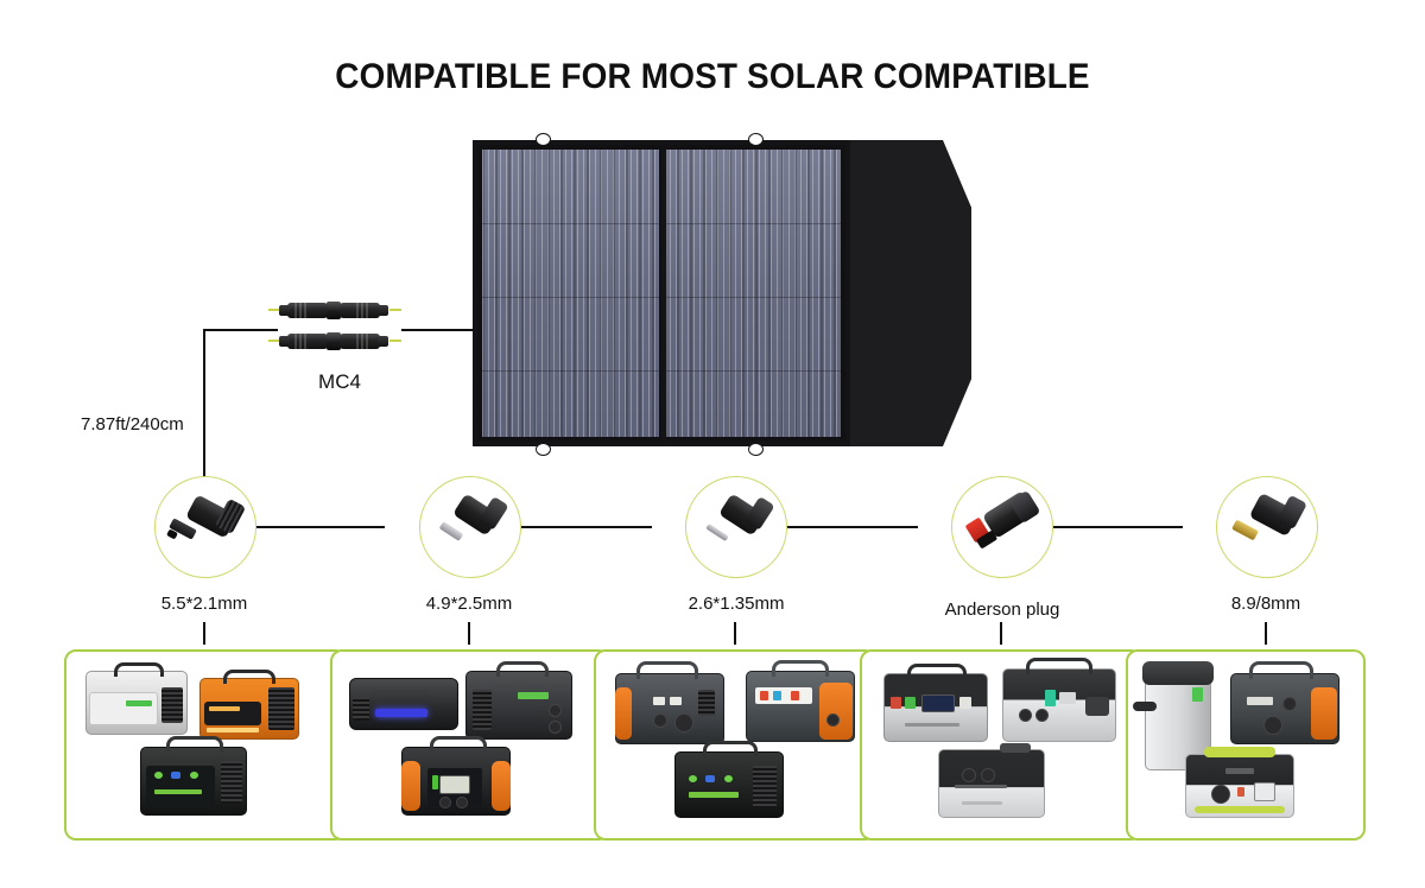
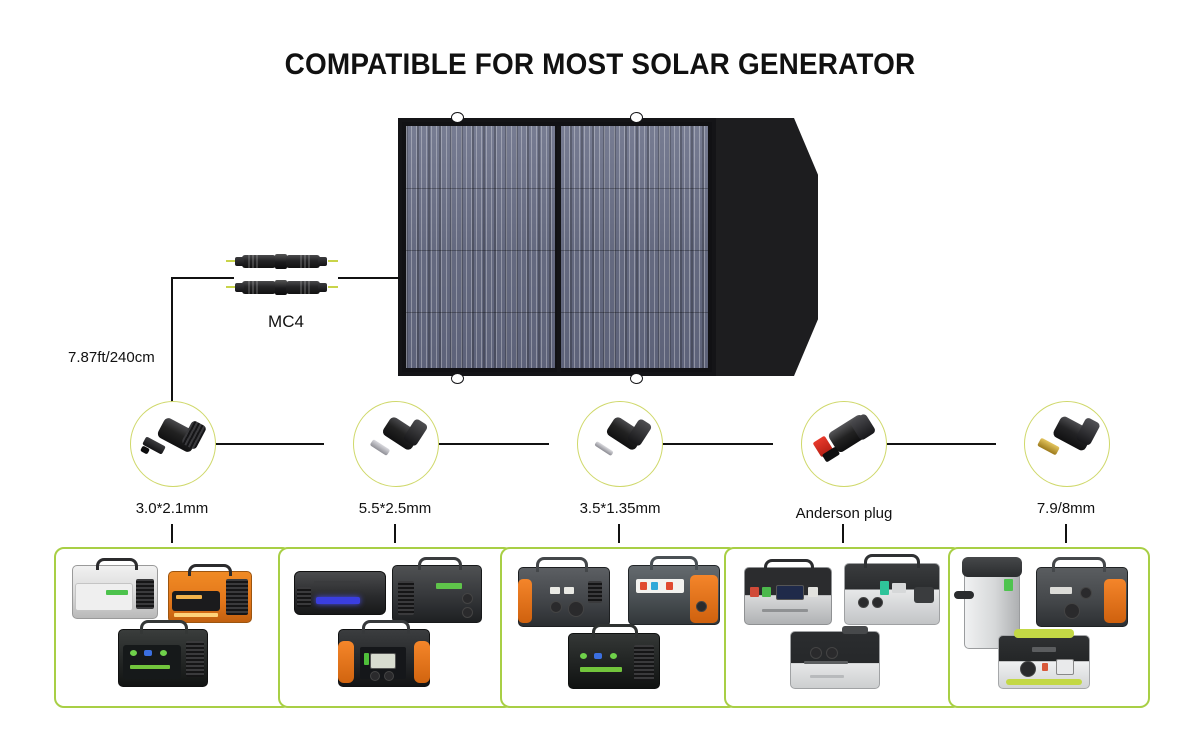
- COMPATIBLE FOR MOST SOLAR COMPATIBLE
+ COMPATIBLE FOR MOST SOLAR GENERATOR
  MC4
  7.87ft/240cm
- 5.5*2.1mm
+ 3.0*2.1mm
- 4.9*2.5mm
+ 5.5*2.5mm
- 2.6*1.35mm
+ 3.5*1.35mm
  Anderson plug
- 8.9/8mm
+ 7.9/8mm
